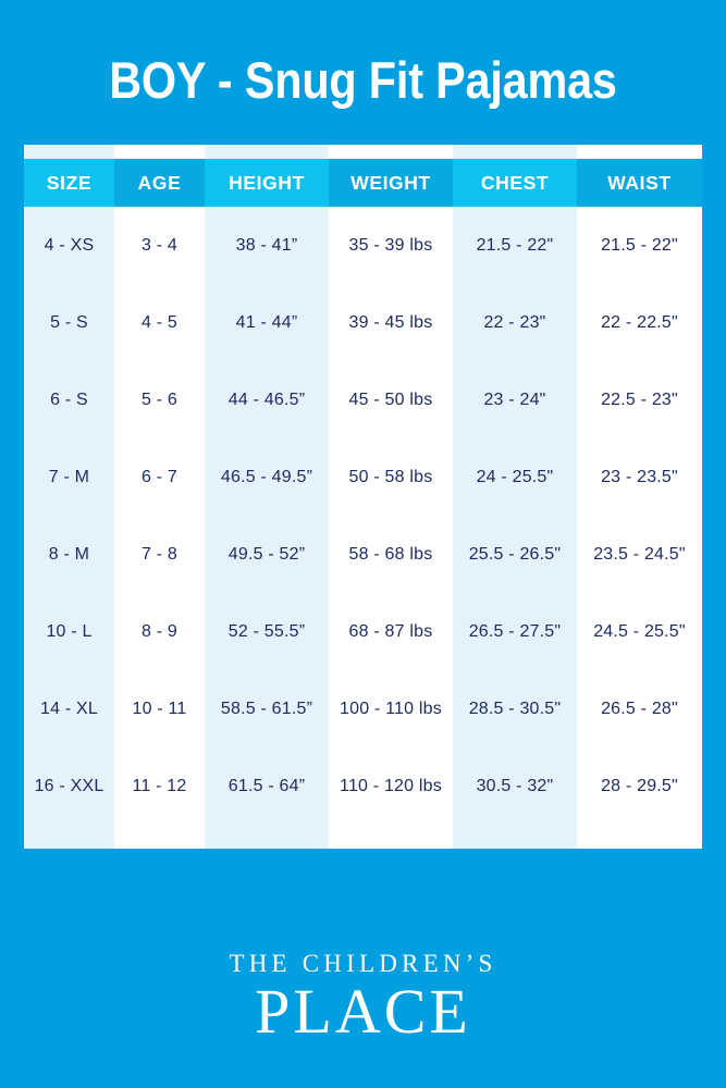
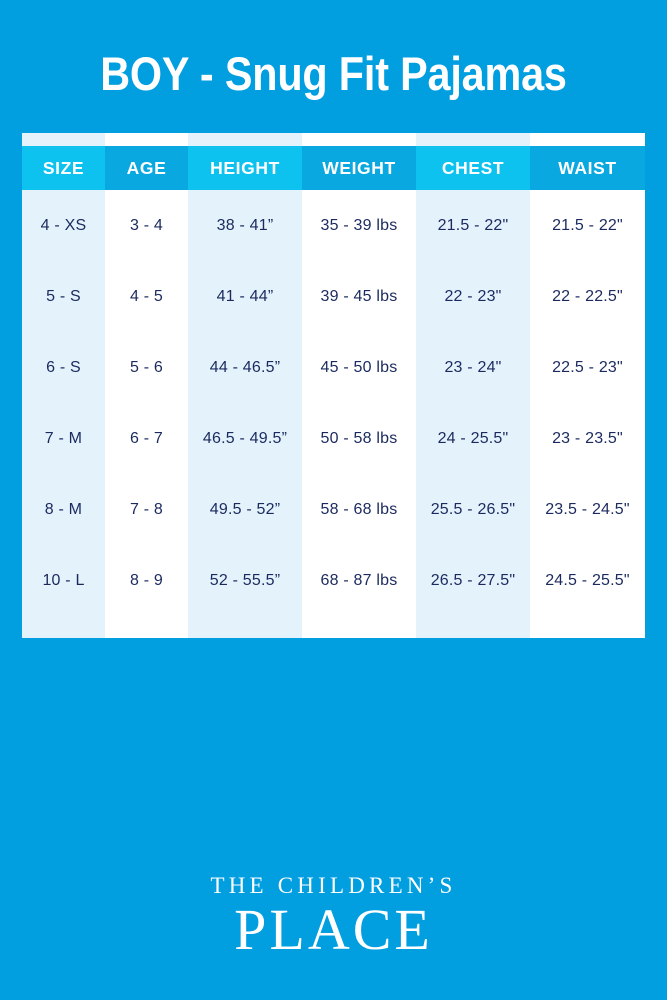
  BOY - Snug Fit Pajamas
  SIZE	AGE	HEIGHT	WEIGHT	CHEST	WAIST
  4 - XS	3 - 4	38 - 41”	35 - 39 lbs	21.5 - 22"	21.5 - 22"
  5 - S	4 - 5	41 - 44”	39 - 45 lbs	22 - 23"	22 - 22.5"
  6 - S	5 - 6	44 - 46.5”	45 - 50 lbs	23 - 24"	22.5 - 23"
  7 - M	6 - 7	46.5 - 49.5”	50 - 58 lbs	24 - 25.5"	23 - 23.5"
  8 - M	7 - 8	49.5 - 52”	58 - 68 lbs	25.5 - 26.5"	23.5 - 24.5"
  10 - L	8 - 9	52 - 55.5”	68 - 87 lbs	26.5 - 27.5"	24.5 - 25.5"
- 14 - XL	10 - 11	58.5 - 61.5”	100 - 110 lbs	28.5 - 30.5"	26.5 - 28"
- 16 - XXL	11 - 12	61.5 - 64”	110 - 120 lbs	30.5 - 32"	28 - 29.5"
  THE CHILDREN’S
  PLACE
